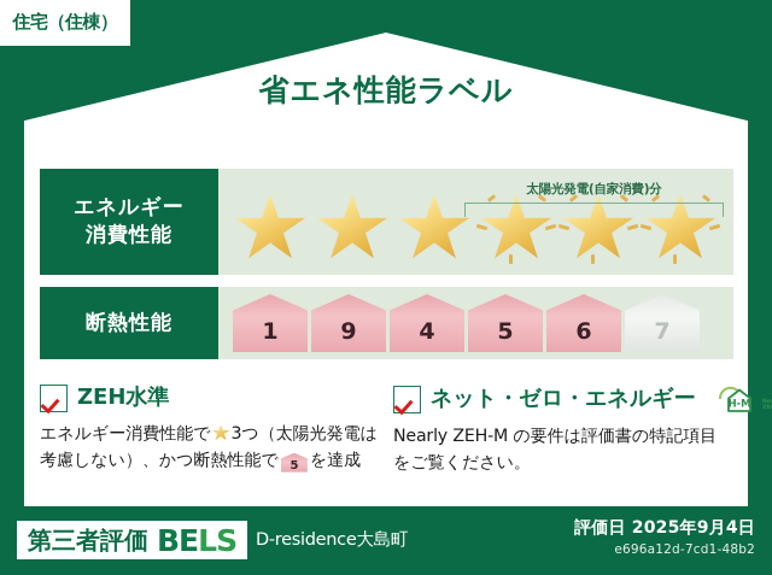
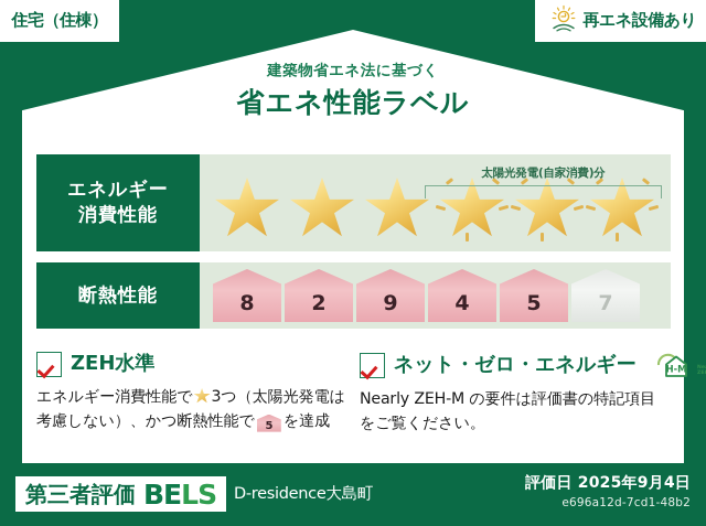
  住宅（住棟）
+ 再エネ設備あり
+ 建築物省エネ法に基づく
  省エネ性能ラベル
  エネルギー
  消費性能
  太陽光発電(自家消費)分
  断熱性能
- 1
+ 8
+ 2
  9
  4
  5
- 6
  7
  ZEH水準
  エネルギー消費性能で 3つ（太陽光発電は考慮しない）、かつ断熱性能で 5 を達成
  ネット・ゼロ・エネルギー
  H-M
  Nearly ZEH-M の要件は評価書の特記項目をご覧ください。
  第三者評価
  BELS
  D-residence大島町
  評価日 2025年9月4日
  e696a12d-7cd1-48b2
